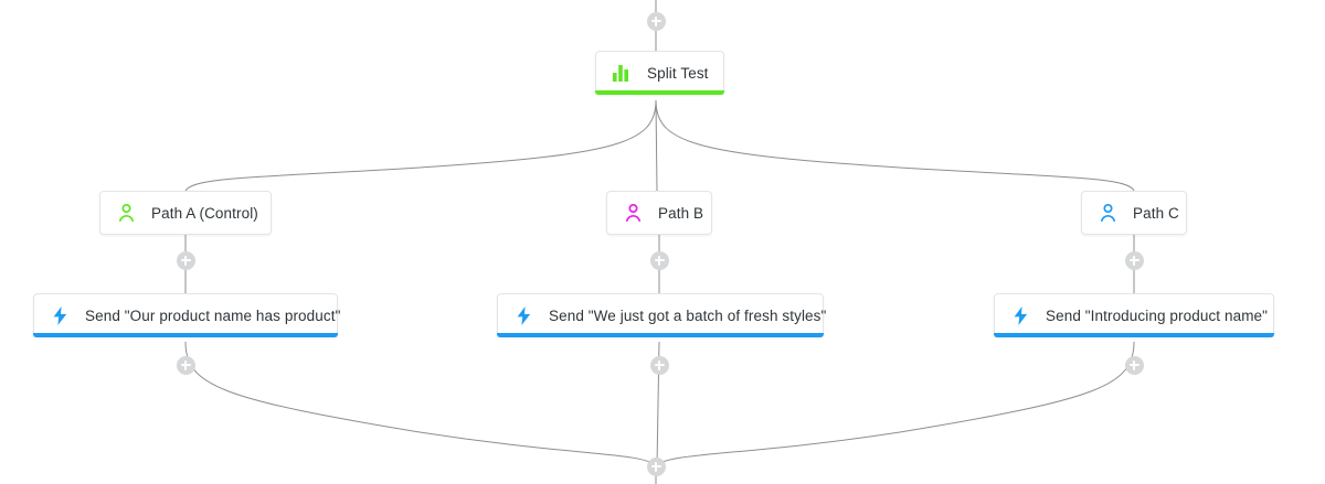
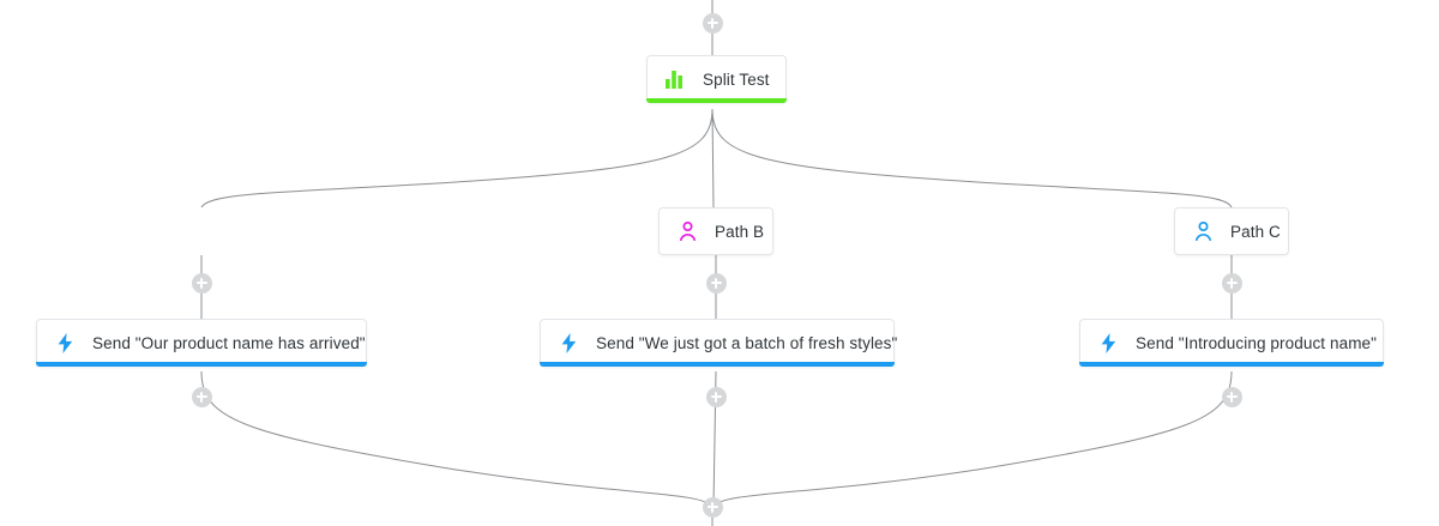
  Split Test
- Path A (Control)
  Path B
  Path C
- Send "Our product name has product"
+ Send "Our product name has arrived"
  Send "We just got a batch of fresh styles"
  Send "Introducing product name"
